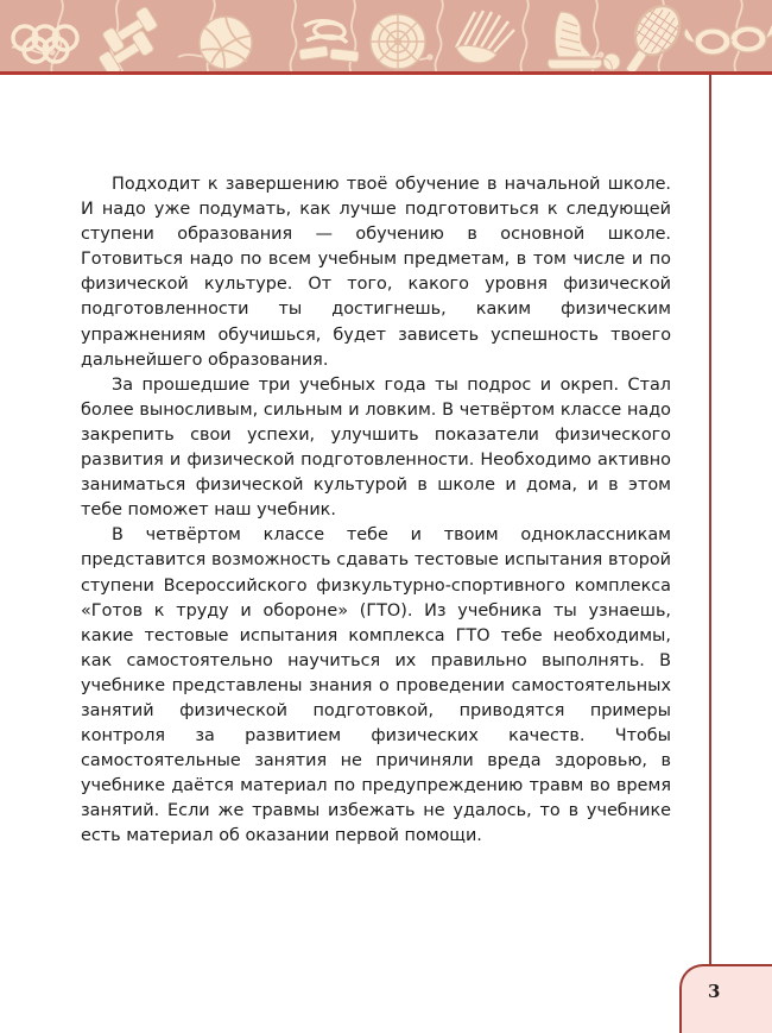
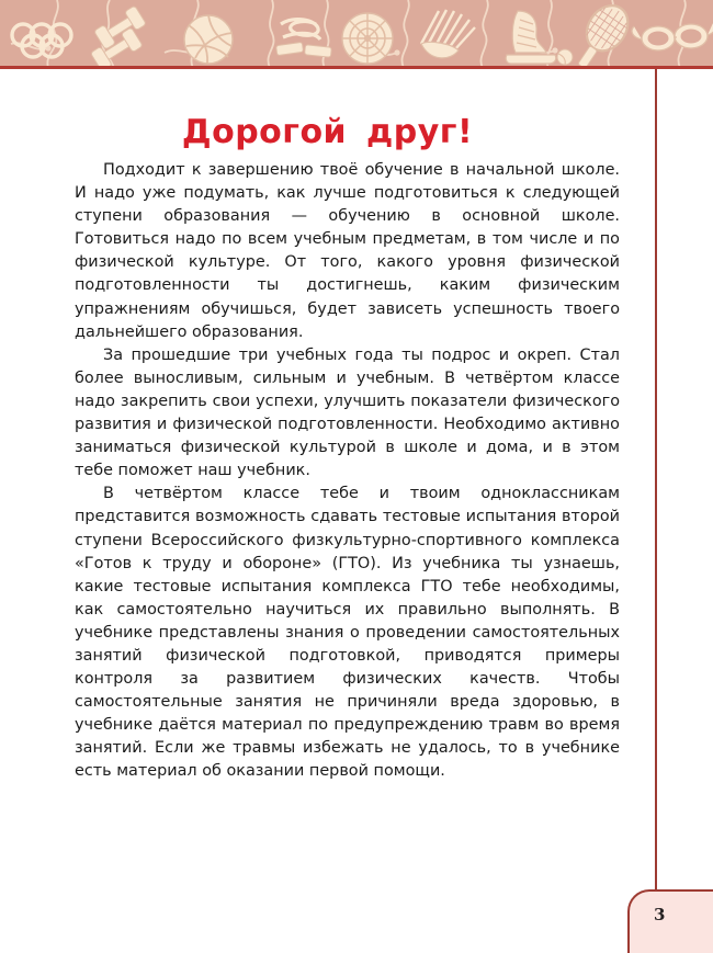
+ Дорогой друг!
  Подходит к завершению твоё обучение в начальной школе. И надо уже подумать, как лучше подготовиться к следующей ступени образования — обучению в основной школе. Готовиться надо по всем учебным предметам, в том числе и по физической культуре. От того, какого уровня физической подготовленности ты достигнешь, каким физическим упражнениям обучишься, будет зависеть успешность твоего дальнейшего образования.
- За прошедшие три учебных года ты подрос и окреп. Стал более выносливым, сильным и ловким. В четвёртом классе надо закрепить свои успехи, улучшить показатели физического развития и физической подготовленности. Необходимо активно заниматься физической культурой в школе и дома, и в этом тебе поможет наш учебник.
+ За прошедшие три учебных года ты подрос и окреп. Стал более выносливым, сильным и учебным. В четвёртом классе надо закрепить свои успехи, улучшить показатели физического развития и физической подготовленности. Необходимо активно заниматься физической культурой в школе и дома, и в этом тебе поможет наш учебник.
  В четвёртом классе тебе и твоим одноклассникам представится возможность сдавать тестовые испытания второй ступени Всероссийского физкультурно-спортивного комплекса «Готов к труду и обороне» (ГТО). Из учебника ты узнаешь, какие тестовые испытания комплекса ГТО тебе необходимы, как самостоятельно научиться их правильно выполнять. В учебнике представлены знания о проведении самостоятельных занятий физической подготовкой, приводятся примеры контроля за развитием физических качеств. Чтобы самостоятельные занятия не причиняли вреда здоровью, в учебнике даётся материал по предупреждению травм во время занятий. Если же травмы избежать не удалось, то в учебнике есть материал об оказании первой помощи.
  3
